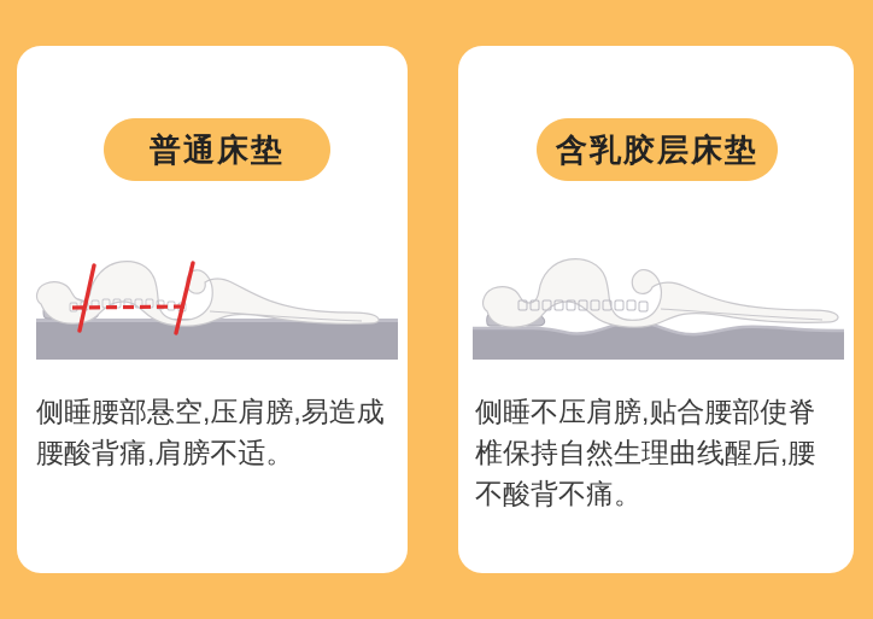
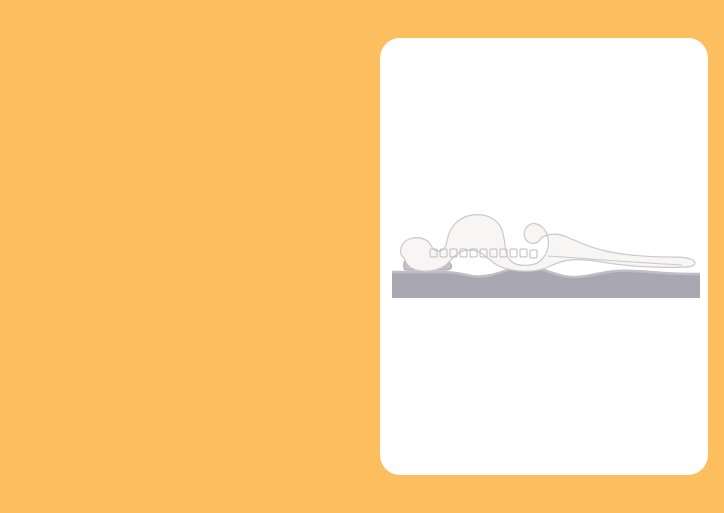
- 普通床垫
- 侧睡腰部悬空,压肩膀,易造成腰酸背痛,肩膀不适。
- 含乳胶层床垫
- 侧睡不压肩膀,贴合腰部使脊椎保持自然生理曲线醒后,腰不酸背不痛。
